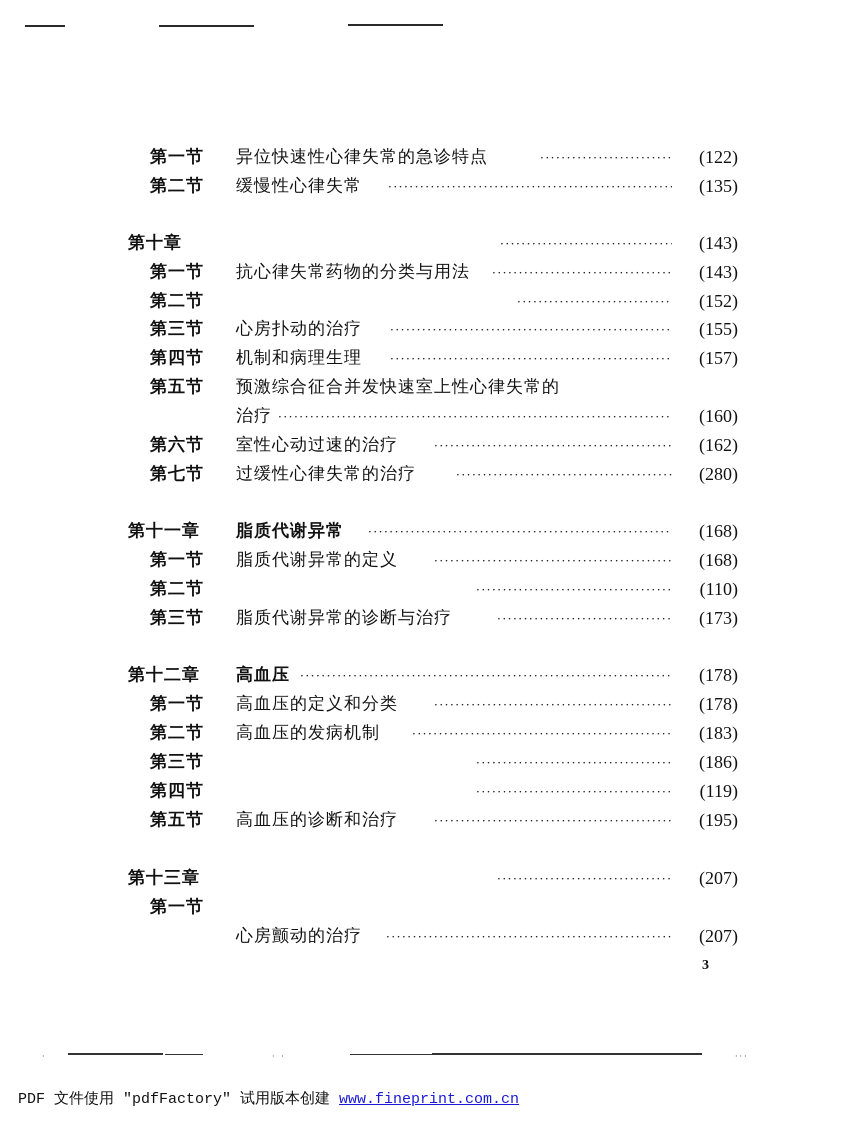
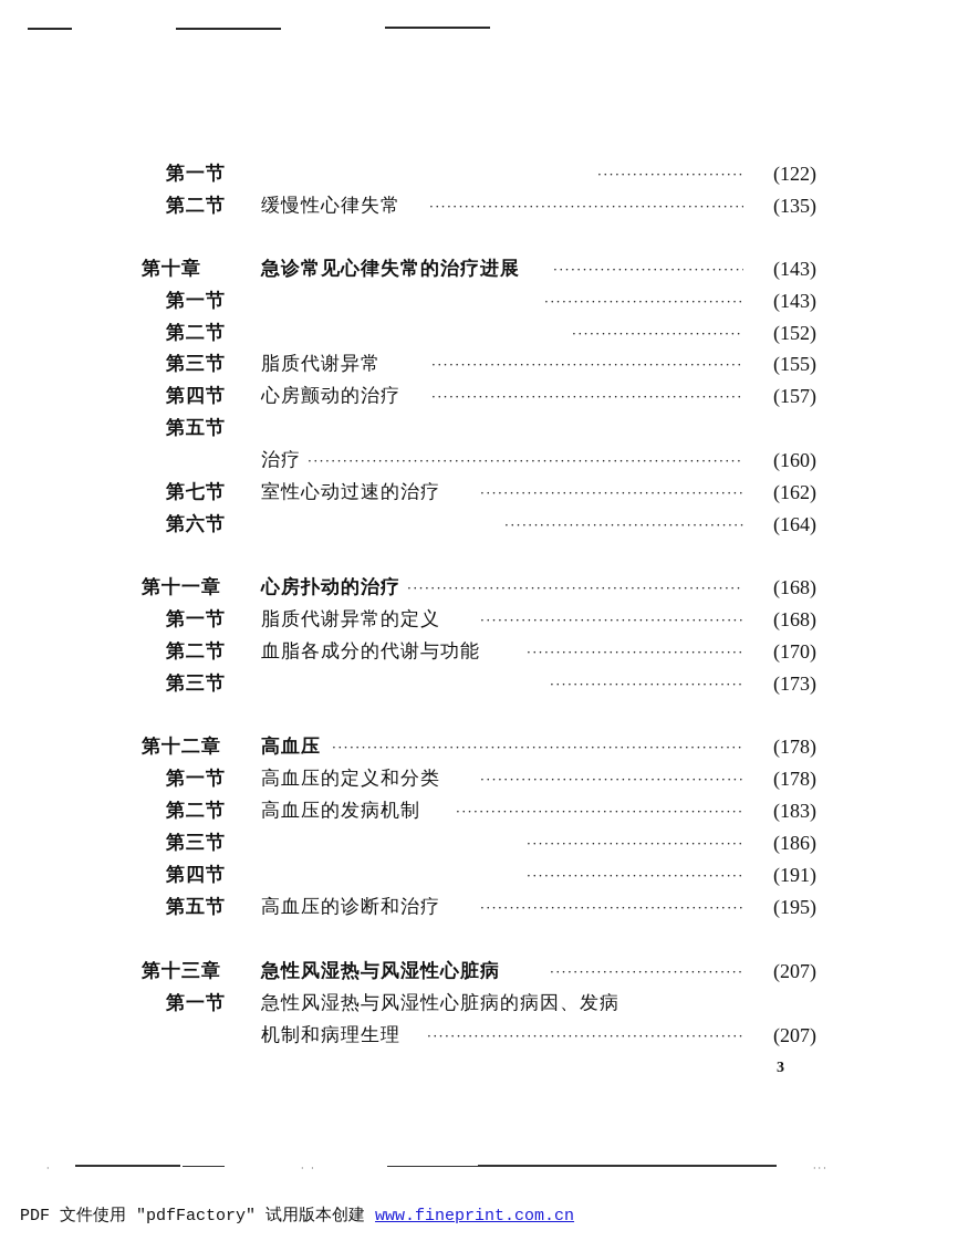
  第一节
- 异位快速性心律失常的急诊特点
  (122)
  第二节
  缓慢性心律失常
  (135)
  第十章
+ 急诊常见心律失常的治疗进展
  (143)
  第一节
- 抗心律失常药物的分类与用法
  (143)
  第二节
  (152)
  第三节
- 心房扑动的治疗
+ 脂质代谢异常
  (155)
  第四节
- 机制和病理生理
+ 心房颤动的治疗
  (157)
  第五节
- 预激综合征合并发快速室上性心律失常的
  治疗
  ··········································································
  (160)
- 第六节
+ 第七节
  室性心动过速的治疗
  (162)
- 第七节
+ 第六节
- 过缓性心律失常的治疗
- (280)
+ (164)
  第十一章
- 脂质代谢异常
+ 心房扑动的治疗
  ·························································
  (168)
  第一节
  脂质代谢异常的定义
  (168)
  第二节
+ 血脂各成分的代谢与功能
- (110)
+ (170)
  第三节
- 脂质代谢异常的诊断与治疗
  (173)
  第十二章
  高血压
  ······································································
  (178)
  第一节
  高血压的定义和分类
  (178)
  第二节
  高血压的发病机制
  (183)
  第三节
  (186)
  第四节
- (119)
+ (191)
  第五节
  高血压的诊断和治疗
  (195)
  第十三章
+ 急性风湿热与风湿性心脏病
  (207)
  第一节
+ 急性风湿热与风湿性心脏病的病因、发病
- 心房颤动的治疗
+ 机制和病理生理
  (207)
  3
  ·
  · ·
  ···
  PDF 文件使用 "pdfFactory" 试用版本创建 www.fineprint.com.cn
